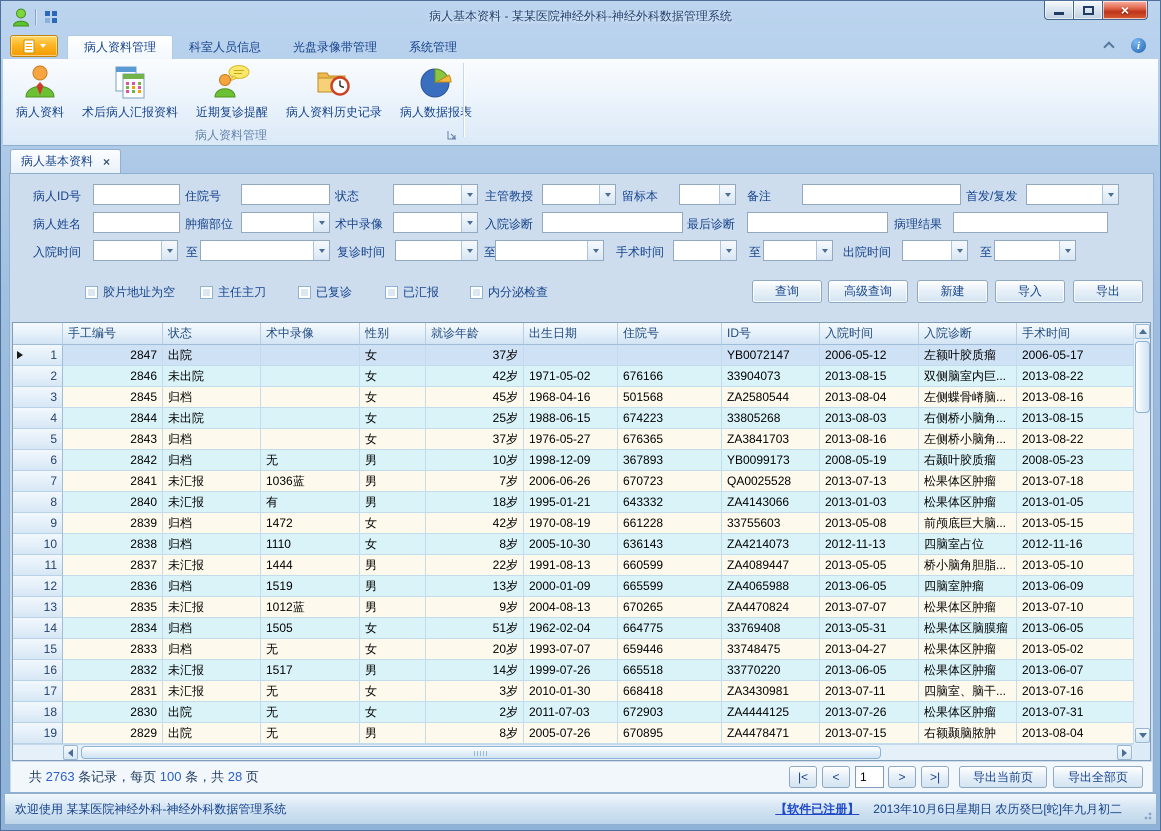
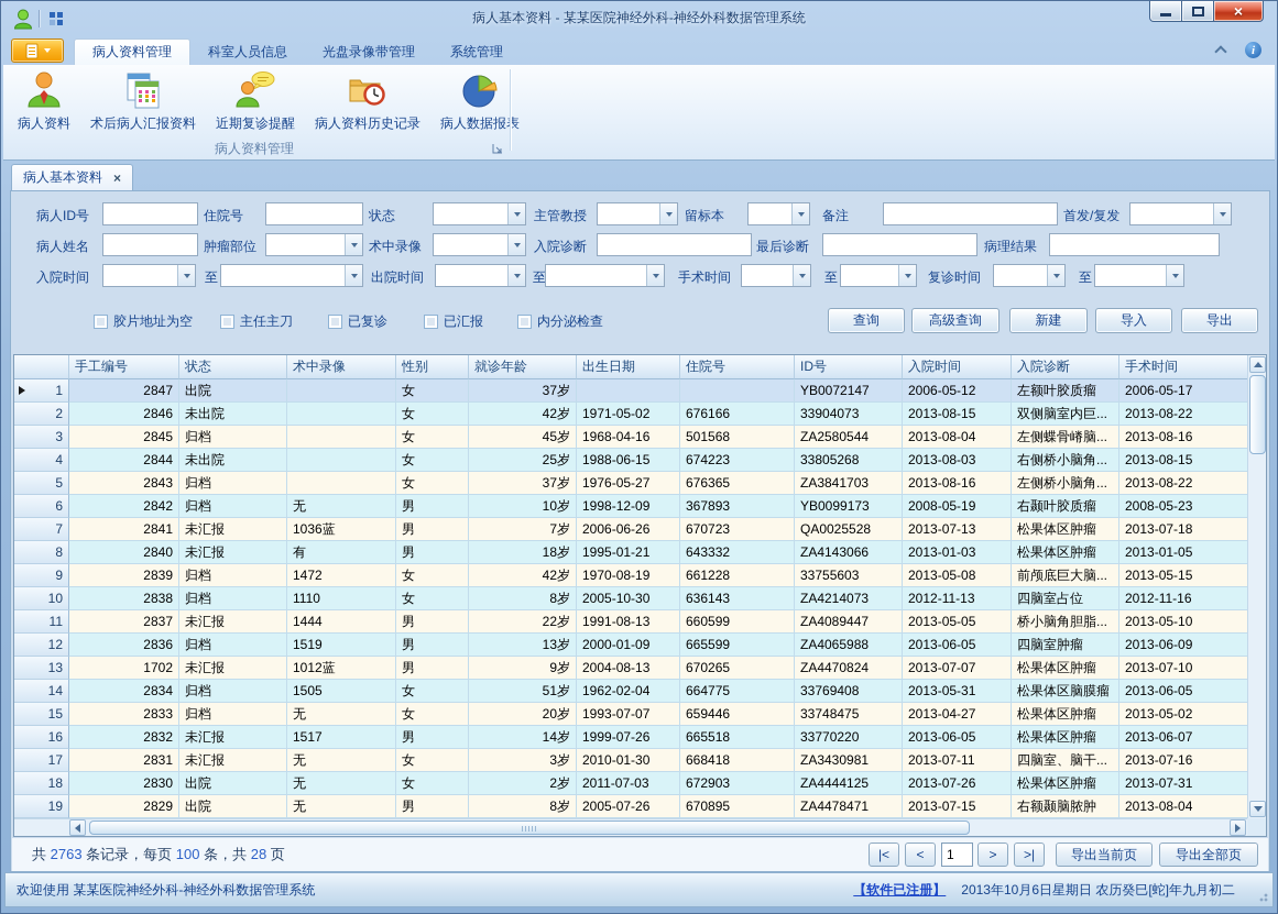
  病人基本资料 - 某某医院神经外科-神经外科数据管理系统
  ×
  病人资料管理
  科室人员信息
  光盘录像带管理
  系统管理
  i
  病人资料
  术后病人汇报资料
  近期复诊提醒
  病人资料历史记录
  病人数据报表
  病人资料管理
  病人基本资料
  ×
  病人ID号
  住院号
  状态
  主管教授
  留标本
  备注
  首发/复发
  病人姓名
  肿瘤部位
  术中录像
  入院诊断
  最后诊断
  病理结果
  入院时间
  至
- 复诊时间
+ 出院时间
  至
  手术时间
  至
- 出院时间
+ 复诊时间
  至
  胶片地址为空
  主任主刀
  已复诊
  已汇报
  内分泌检查
  查询
  高级查询
  新建
  导入
  导出
  手工编号
  状态
  术中录像
  性别
  就诊年龄
  出生日期
  住院号
  ID号
  入院时间
  入院诊断
  手术时间
  1
  2847
  出院
  女
  37岁
  YB0072147
  2006-05-12
  左额叶胶质瘤
  2006-05-17
  2
  2846
  未出院
  女
  42岁
  1971-05-02
  676166
  33904073
  2013-08-15
  双侧脑室内巨...
  2013-08-22
  3
  2845
  归档
  女
  45岁
  1968-04-16
  501568
  ZA2580544
  2013-08-04
  左侧蝶骨嵴脑...
  2013-08-16
  4
  2844
  未出院
  女
  25岁
  1988-06-15
  674223
  33805268
  2013-08-03
  右侧桥小脑角...
  2013-08-15
  5
  2843
  归档
  女
  37岁
  1976-05-27
  676365
  ZA3841703
  2013-08-16
  左侧桥小脑角...
  2013-08-22
  6
  2842
  归档
  无
  男
  10岁
  1998-12-09
  367893
  YB0099173
  2008-05-19
  右颞叶胶质瘤
  2008-05-23
  7
  2841
  未汇报
  1036蓝
  男
  7岁
  2006-06-26
  670723
  QA0025528
  2013-07-13
  松果体区肿瘤
  2013-07-18
  8
  2840
  未汇报
  有
  男
  18岁
  1995-01-21
  643332
  ZA4143066
  2013-01-03
  松果体区肿瘤
  2013-01-05
  9
  2839
  归档
  1472
  女
  42岁
  1970-08-19
  661228
  33755603
  2013-05-08
  前颅底巨大脑...
  2013-05-15
  10
  2838
  归档
  1110
  女
  8岁
  2005-10-30
  636143
  ZA4214073
  2012-11-13
  四脑室占位
  2012-11-16
  11
  2837
  未汇报
  1444
  男
  22岁
  1991-08-13
  660599
  ZA4089447
  2013-05-05
  桥小脑角胆脂...
  2013-05-10
  12
  2836
  归档
  1519
  男
  13岁
  2000-01-09
  665599
  ZA4065988
  2013-06-05
  四脑室肿瘤
  2013-06-09
  13
- 2835
+ 1702
  未汇报
  1012蓝
  男
  9岁
  2004-08-13
  670265
  ZA4470824
  2013-07-07
  松果体区肿瘤
  2013-07-10
  14
  2834
  归档
  1505
  女
  51岁
  1962-02-04
  664775
  33769408
  2013-05-31
  松果体区脑膜瘤
  2013-06-05
  15
  2833
  归档
  无
  女
  20岁
  1993-07-07
  659446
  33748475
  2013-04-27
  松果体区肿瘤
  2013-05-02
  16
  2832
  未汇报
  1517
  男
  14岁
  1999-07-26
  665518
  33770220
  2013-06-05
  松果体区肿瘤
  2013-06-07
  17
  2831
  未汇报
  无
  女
  3岁
  2010-01-30
  668418
  ZA3430981
  2013-07-11
  四脑室、脑干...
  2013-07-16
  18
  2830
  出院
  无
  女
  2岁
  2011-07-03
  672903
  ZA4444125
  2013-07-26
  松果体区肿瘤
  2013-07-31
  19
  2829
  出院
  无
  男
  8岁
  2005-07-26
  670895
  ZA4478471
  2013-07-15
  右额颞脑脓肿
  2013-08-04
  共 2763 条记录，每页 100 条，共 28 页
  |<
  <
  1
  >
  >|
  导出当前页
  导出全部页
  欢迎使用 某某医院神经外科-神经外科数据管理系统
  【软件已注册】
  2013年10月6日星期日 农历癸巳[蛇]年九月初二
